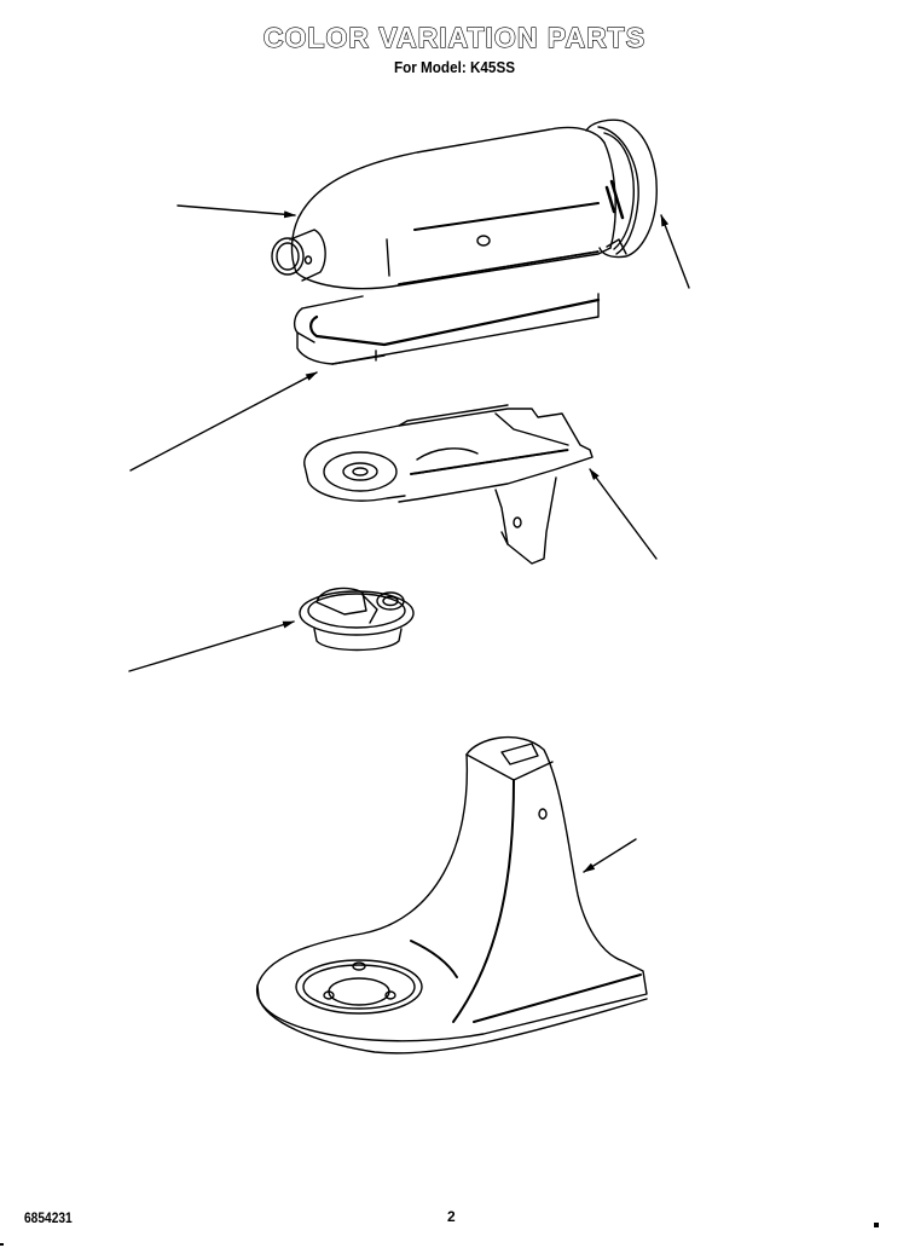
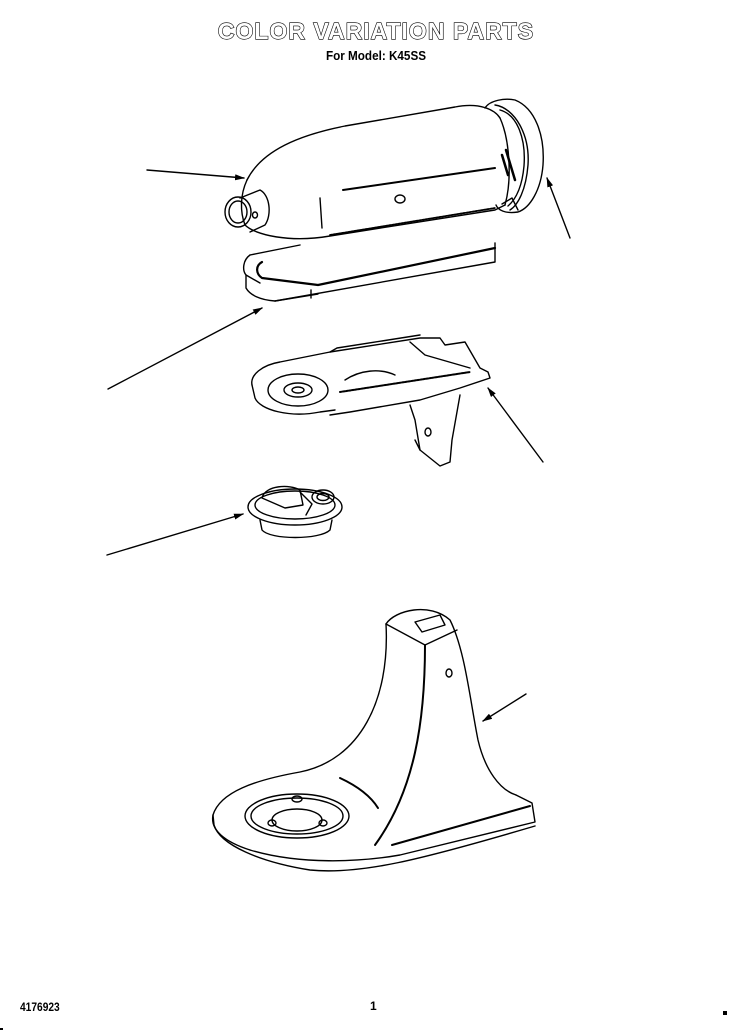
  COLOR VARIATION PARTS
  For Model: K45SS
- 6854231
+ 4176923
- 2
+ 1
